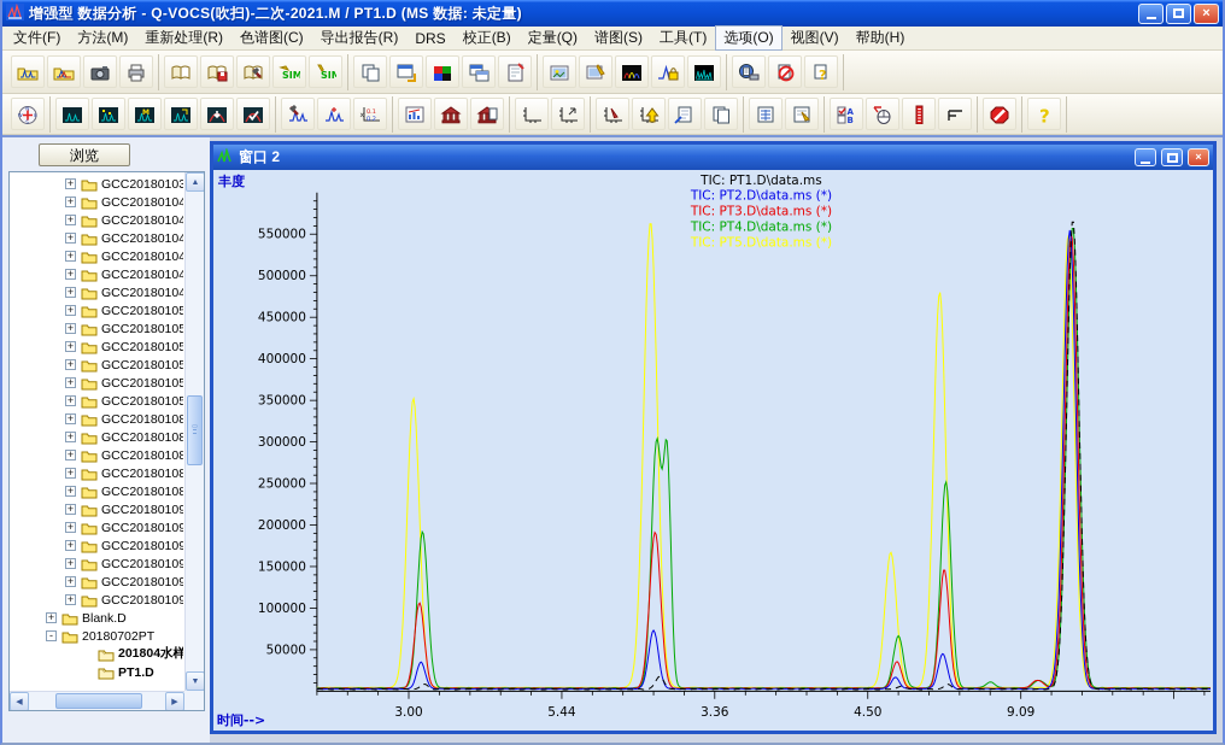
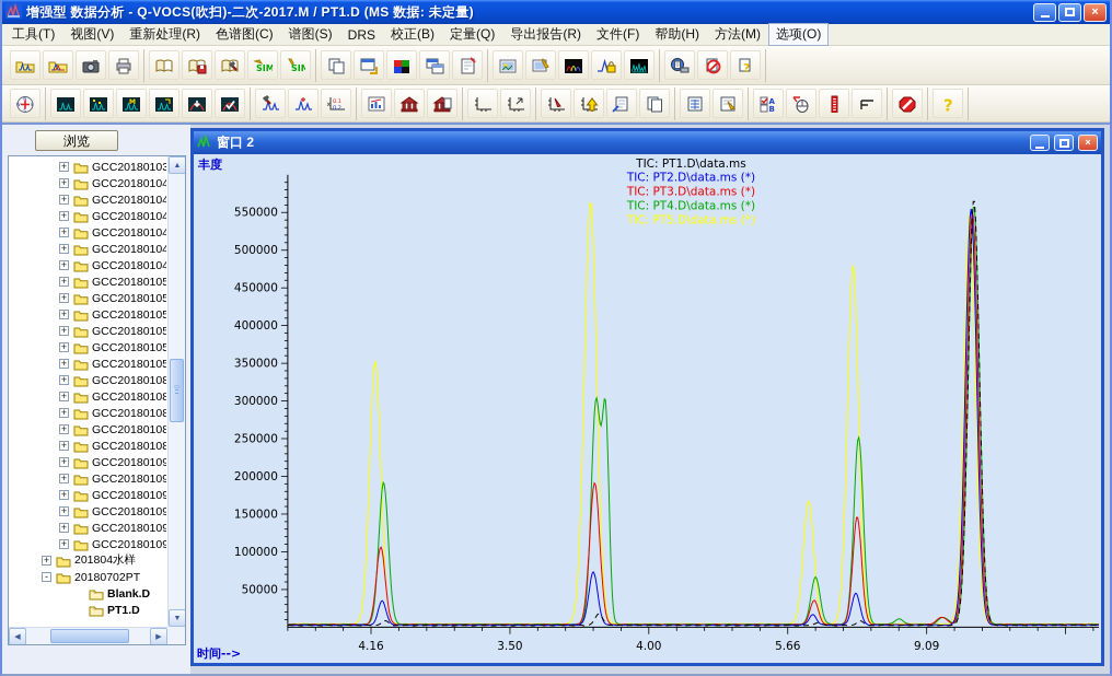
- 增强型 数据分析 - Q-VOCS(吹扫)-二次-2021.M / PT1.D (MS 数据: 未定量)
+ 增强型 数据分析 - Q-VOCS(吹扫)-二次-2017.M / PT1.D (MS 数据: 未定量)
  ×
- 文件(F)
+ 工具(T)
- 方法(M)
+ 视图(V)
  重新处理(R)
  色谱图(C)
- 导出报告(R)
+ 谱图(S)
  DRS
  校正(B)
  定量(Q)
- 谱图(S)
+ 导出报告(R)
- 工具(T)
+ 文件(F)
- 选项(O)
+ 帮助(H)
- 视图(V)
+ 方法(M)
- 帮助(H)
+ 选项(O)
  SIM
  SIM
  ?
  A
  B
  ?
  浏览
  +
  GCC20180103
  +
  GCC20180104
  +
  GCC20180104
  +
  GCC20180104
  +
  GCC20180104
  +
  GCC20180104
  +
  GCC20180104
  +
  GCC20180105
  +
  GCC20180105
  +
  GCC20180105
  +
  GCC20180105
  +
  GCC20180105
  +
  GCC20180105
  +
  GCC20180108
  +
  GCC20180108
  +
  GCC20180108
  +
  GCC20180108
  +
  GCC20180108
  +
  GCC20180109
  +
  GCC20180109
  +
  GCC20180109
  +
  GCC20180109
  +
  GCC20180109
  +
  GCC20180109
  +
- Blank.D
+ 201804水样
  -
  20180702PT
- 201804水样
+ Blank.D
  PT1.D
  窗口 2
  ×
  50000
  100000
  150000
  200000
  250000
  300000
  350000
  400000
  450000
  500000
  550000
- 3.00
+ 4.16
- 5.44
+ 3.50
- 3.36
+ 4.00
- 4.50
+ 5.66
  9.09
  丰度
  时间-->
  TIC: PT1.D\data.ms
  TIC: PT2.D\data.ms (*)
  TIC: PT3.D\data.ms (*)
  TIC: PT4.D\data.ms (*)
  TIC: PT5.D\data.ms (*)
